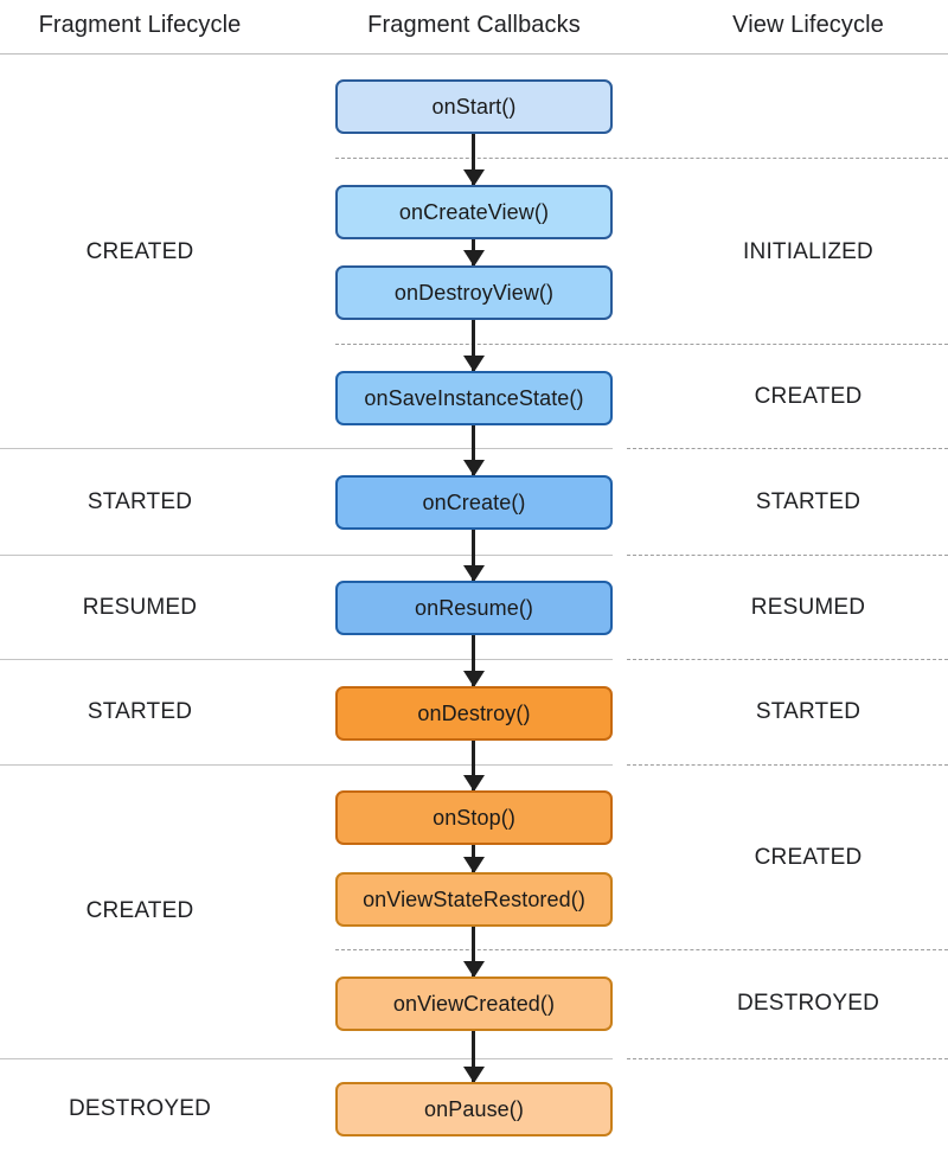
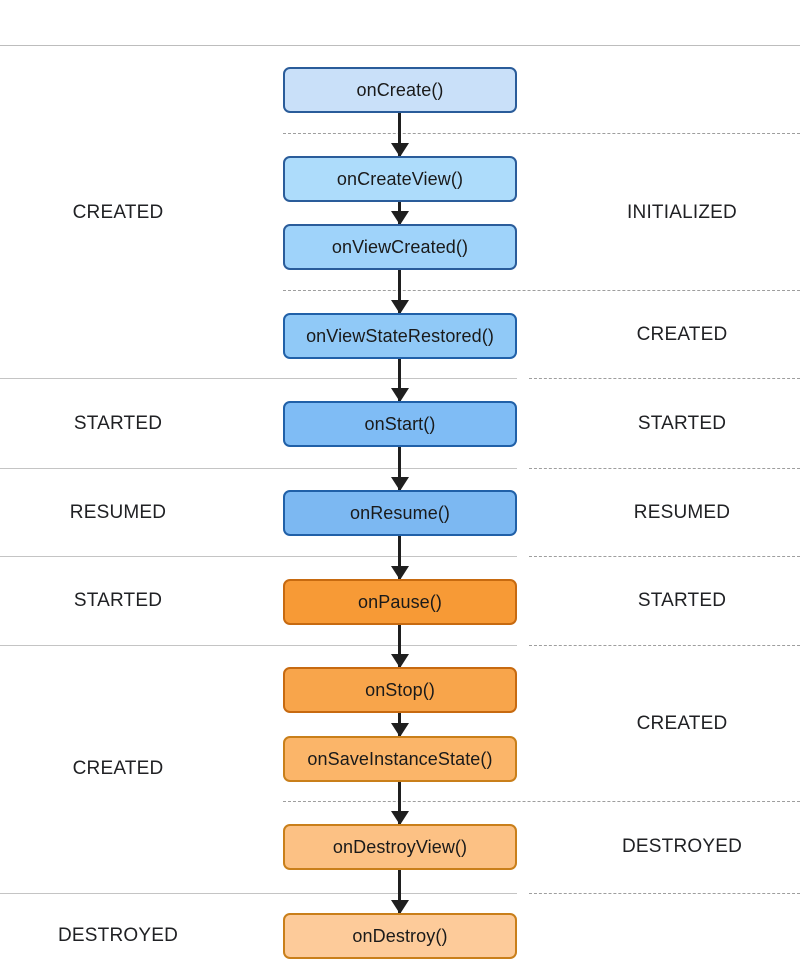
- Fragment Lifecycle
- Fragment Callbacks
- View Lifecycle
  CREATED
  STARTED
  RESUMED
  STARTED
  CREATED
  DESTROYED
  INITIALIZED
  CREATED
  STARTED
  RESUMED
  STARTED
  CREATED
  DESTROYED
- onStart()
+ onCreate()
  onCreateView()
- onDestroyView()
+ onViewCreated()
- onSaveInstanceState()
+ onViewStateRestored()
- onCreate()
+ onStart()
  onResume()
- onDestroy()
+ onPause()
  onStop()
- onViewStateRestored()
+ onSaveInstanceState()
- onViewCreated()
+ onDestroyView()
- onPause()
+ onDestroy()
